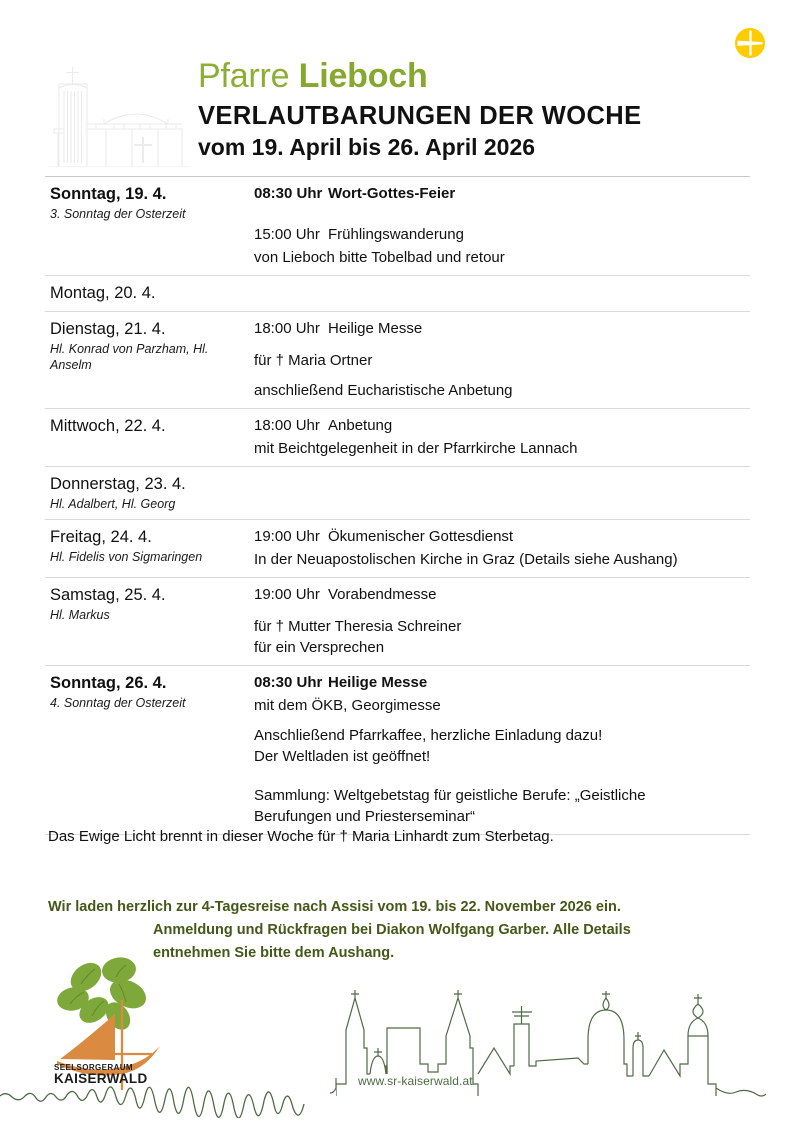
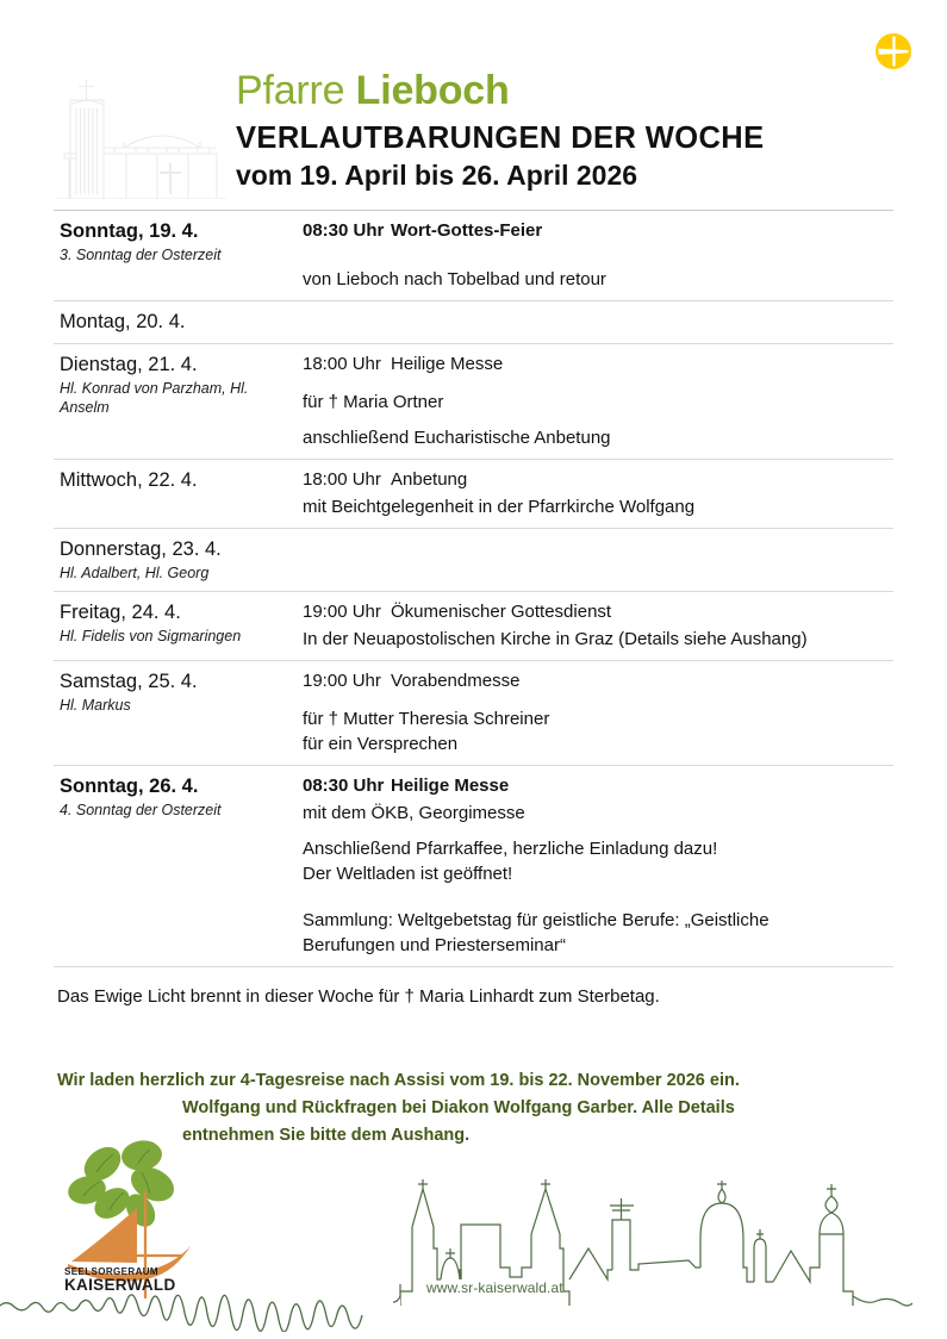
  Pfarre Lieboch
  VERLAUTBARUNGEN DER WOCHE
  vom 19. April bis 26. April 2026
  Sonntag, 19. 4.
  3. Sonntag der Osterzeit
  08:30 Uhr
  Wort-Gottes-Feier
- 15:00 Uhr
- Frühlingswanderung
- von Lieboch bitte Tobelbad und retour
+ von Lieboch nach Tobelbad und retour
  Montag, 20. 4.
  Dienstag, 21. 4.
  Hl. Konrad von Parzham, Hl. Anselm
  18:00 Uhr
  Heilige Messe
  für † Maria Ortner
  anschließend Eucharistische Anbetung
  Mittwoch, 22. 4.
  18:00 Uhr
  Anbetung
- mit Beichtgelegenheit in der Pfarrkirche Lannach
+ mit Beichtgelegenheit in der Pfarrkirche Wolfgang
  Donnerstag, 23. 4.
  Hl. Adalbert, Hl. Georg
  Freitag, 24. 4.
  Hl. Fidelis von Sigmaringen
  19:00 Uhr
  Ökumenischer Gottesdienst
  In der Neuapostolischen Kirche in Graz (Details siehe Aushang)
  Samstag, 25. 4.
  Hl. Markus
  19:00 Uhr
  Vorabendmesse
  für † Mutter Theresia Schreiner
  für ein Versprechen
  Sonntag, 26. 4.
  4. Sonntag der Osterzeit
  08:30 Uhr
  Heilige Messe
  mit dem ÖKB, Georgimesse
  Anschließend Pfarrkaffee, herzliche Einladung dazu!
  Der Weltladen ist geöffnet!
  Sammlung: Weltgebetstag für geistliche Berufe: „Geistliche
  Berufungen und Priesterseminar“
  Das Ewige Licht brennt in dieser Woche für † Maria Linhardt zum Sterbetag.
  Wir laden herzlich zur 4-Tagesreise nach Assisi vom 19. bis 22. November 2026 ein.
- Anmeldung und Rückfragen bei Diakon Wolfgang Garber. Alle Details
+ Wolfgang und Rückfragen bei Diakon Wolfgang Garber. Alle Details
  entnehmen Sie bitte dem Aushang.
  SEELSORGERAUM
  KAISERWALD
  www.sr-kaiserwald.at
